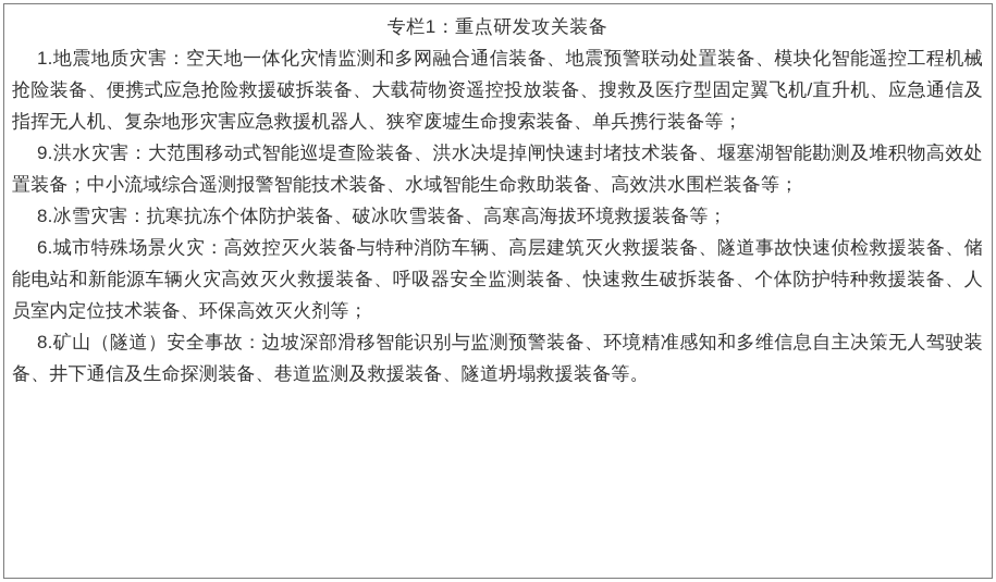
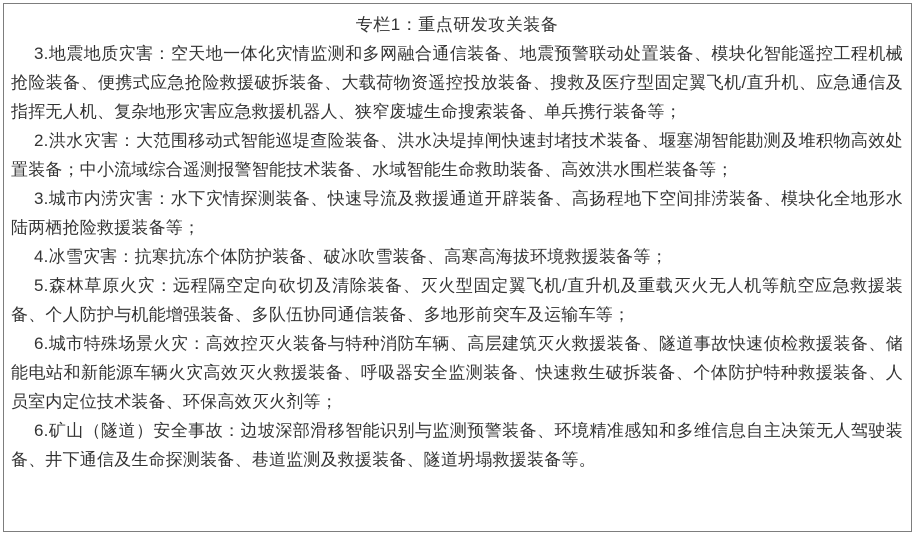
  专栏1：重点研发攻关装备
- 1.地震地质灾害：空天地一体化灾情监测和多网融合通信装备、地震预警联动处置装备、模块化智能遥控工程机械抢险装备、便携式应急抢险救援破拆装备、大载荷物资遥控投放装备、搜救及医疗型固定翼飞机/直升机、应急通信及指挥无人机、复杂地形灾害应急救援机器人、狭窄废墟生命搜索装备、单兵携行装备等；
+ 3.地震地质灾害：空天地一体化灾情监测和多网融合通信装备、地震预警联动处置装备、模块化智能遥控工程机械抢险装备、便携式应急抢险救援破拆装备、大载荷物资遥控投放装备、搜救及医疗型固定翼飞机/直升机、应急通信及指挥无人机、复杂地形灾害应急救援机器人、狭窄废墟生命搜索装备、单兵携行装备等；
- 9.洪水灾害：大范围移动式智能巡堤查险装备、洪水决堤掉闸快速封堵技术装备、堰塞湖智能勘测及堆积物高效处置装备；中小流域综合遥测报警智能技术装备、水域智能生命救助装备、高效洪水围栏装备等；
+ 2.洪水灾害：大范围移动式智能巡堤查险装备、洪水决堤掉闸快速封堵技术装备、堰塞湖智能勘测及堆积物高效处置装备；中小流域综合遥测报警智能技术装备、水域智能生命救助装备、高效洪水围栏装备等；
+ 3.城市内涝灾害：水下灾情探测装备、快速导流及救援通道开辟装备、高扬程地下空间排涝装备、模块化全地形水陆两栖抢险救援装备等；
- 8.冰雪灾害：抗寒抗冻个体防护装备、破冰吹雪装备、高寒高海拔环境救援装备等；
+ 4.冰雪灾害：抗寒抗冻个体防护装备、破冰吹雪装备、高寒高海拔环境救援装备等；
+ 5.森林草原火灾：远程隔空定向砍切及清除装备、灭火型固定翼飞机/直升机及重载灭火无人机等航空应急救援装备、个人防护与机能增强装备、多队伍协同通信装备、多地形前突车及运输车等；
  6.城市特殊场景火灾：高效控灭火装备与特种消防车辆、高层建筑灭火救援装备、隧道事故快速侦检救援装备、储能电站和新能源车辆火灾高效灭火救援装备、呼吸器安全监测装备、快速救生破拆装备、个体防护特种救援装备、人员室内定位技术装备、环保高效灭火剂等；
- 8.矿山（隧道）安全事故：边坡深部滑移智能识别与监测预警装备、环境精准感知和多维信息自主决策无人驾驶装备、井下通信及生命探测装备、巷道监测及救援装备、隧道坍塌救援装备等。
+ 6.矿山（隧道）安全事故：边坡深部滑移智能识别与监测预警装备、环境精准感知和多维信息自主决策无人驾驶装备、井下通信及生命探测装备、巷道监测及救援装备、隧道坍塌救援装备等。
